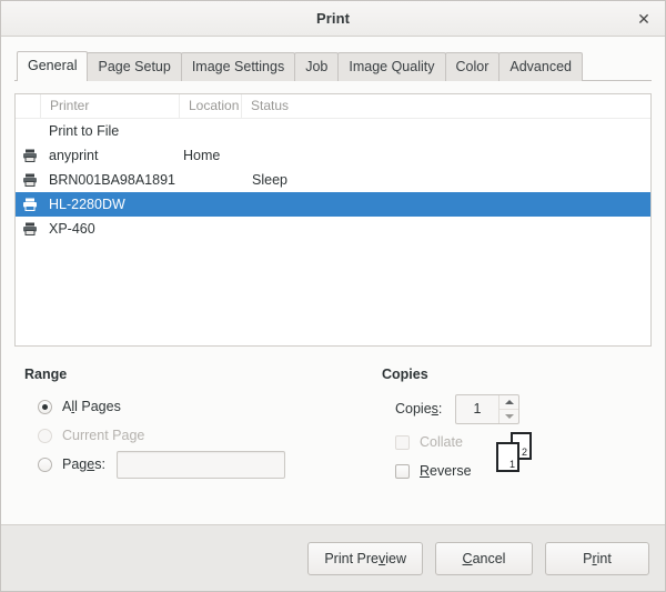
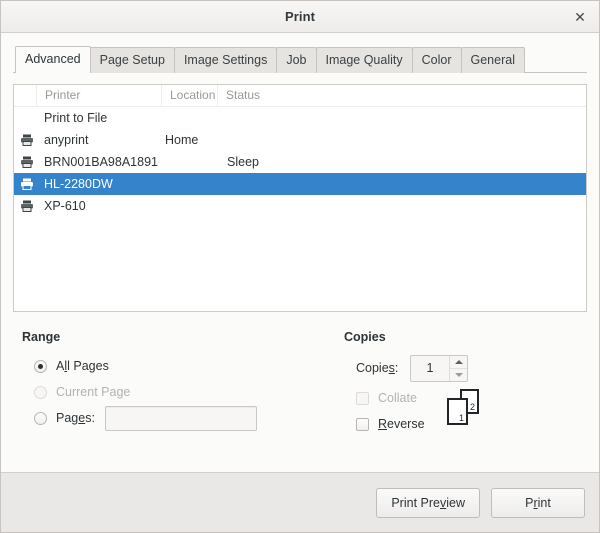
  Print
  ✕
- General
+ Advanced
  Page Setup
  Image Settings
  Job
  Image Quality
  Color
- Advanced
+ General
  Printer
  Location
  Status
  Print to File
  anyprint
  Home
  BRN001BA98A1891
  Sleep
  HL-2280DW
- XP-460
+ XP-610
  Range
  All Pages
  Current Page
  Pages:
  Copies
  Copies:
  1
  Collate
  Reverse
  2
  1
  Print Pre
  v
  iew
- C
- ancel
  P
  r
  int
